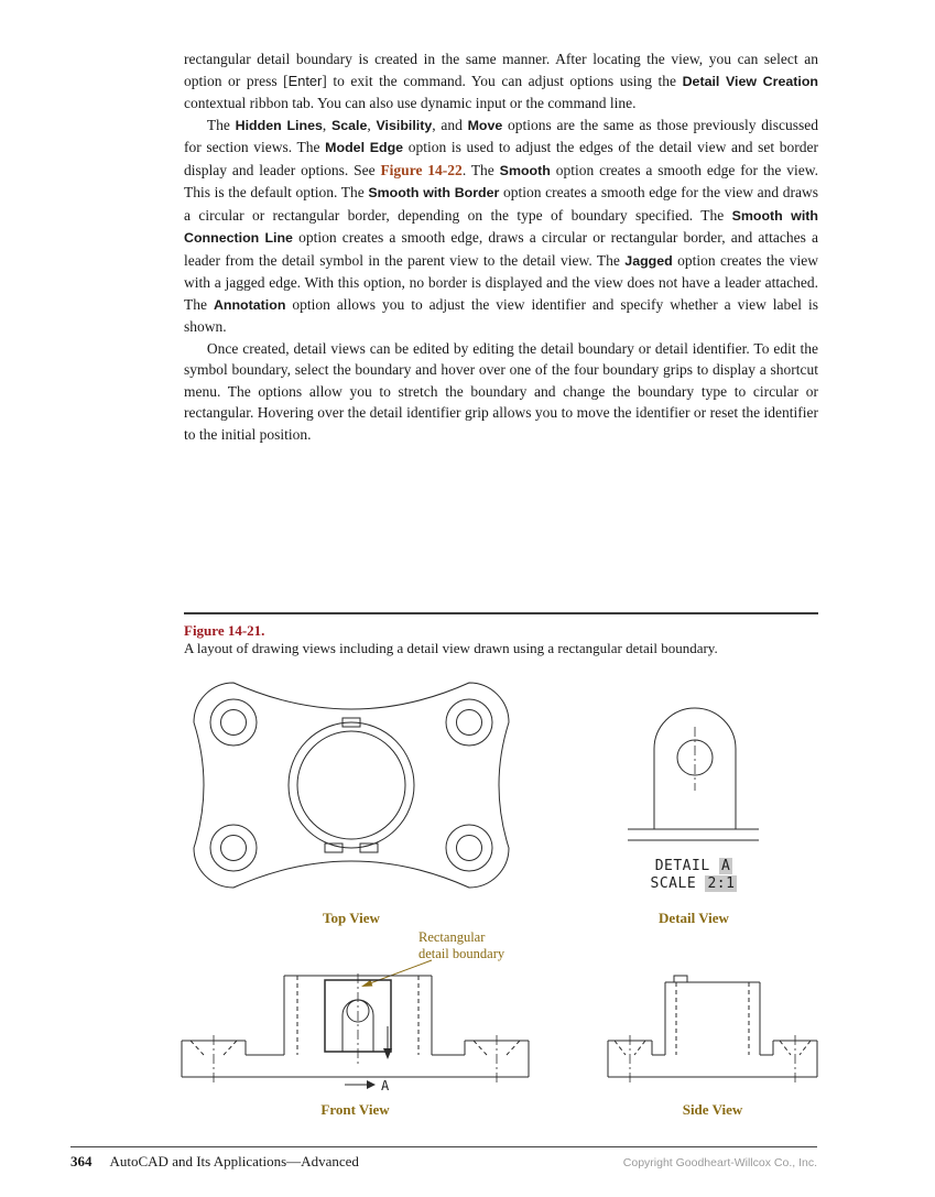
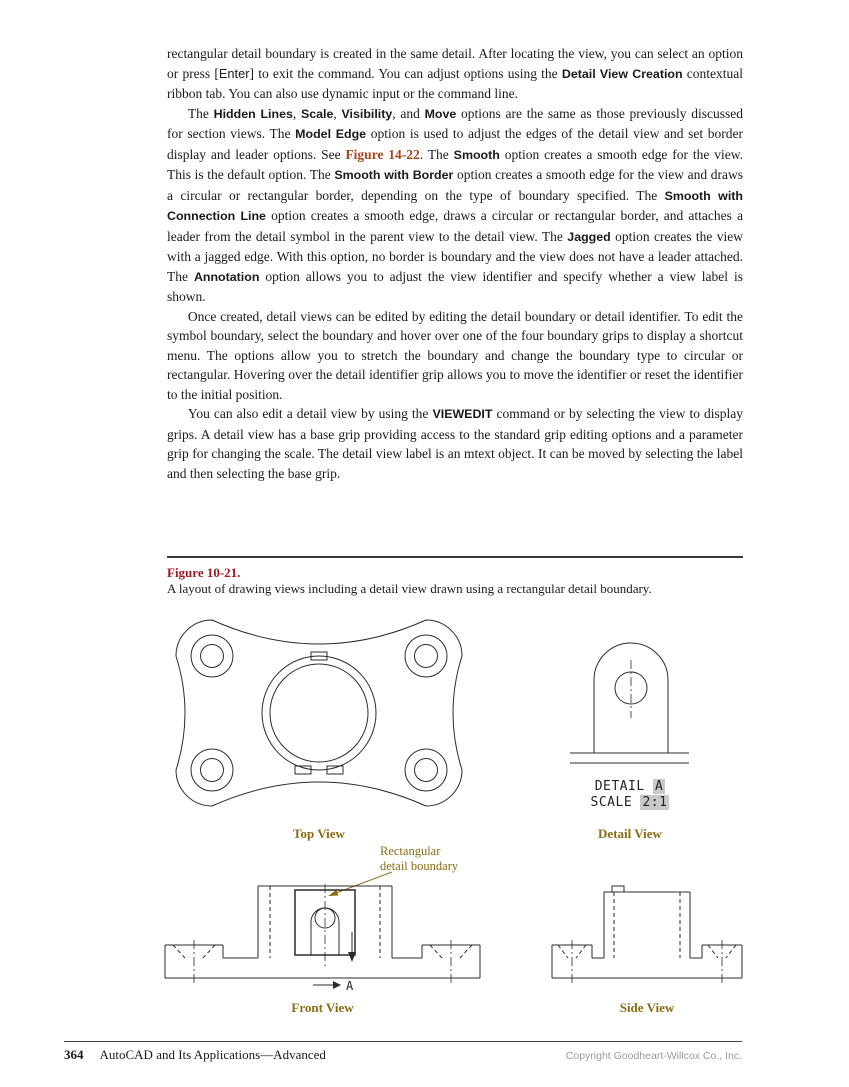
- rectangular detail boundary is created in the same manner. After locating the view, you can select an option or press [Enter] to exit the command. You can adjust options using the Detail View Creation contextual ribbon tab. You can also use dynamic input or the command line.
+ rectangular detail boundary is created in the same detail. After locating the view, you can select an option or press [Enter] to exit the command. You can adjust options using the Detail View Creation contextual ribbon tab. You can also use dynamic input or the command line.
- The Hidden Lines, Scale, Visibility, and Move options are the same as those previously discussed for section views. The Model Edge option is used to adjust the edges of the detail view and set border display and leader options. See Figure 14-22. The Smooth option creates a smooth edge for the view. This is the default option. The Smooth with Border option creates a smooth edge for the view and draws a circular or rectangular border, depending on the type of boundary specified. The Smooth with Connection Line option creates a smooth edge, draws a circular or rectangular border, and attaches a leader from the detail symbol in the parent view to the detail view. The Jagged option creates the view with a jagged edge. With this option, no border is displayed and the view does not have a leader attached. The Annotation option allows you to adjust the view identifier and specify whether a view label is shown.
+ The Hidden Lines, Scale, Visibility, and Move options are the same as those previously discussed for section views. The Model Edge option is used to adjust the edges of the detail view and set border display and leader options. See Figure 14-22. The Smooth option creates a smooth edge for the view. This is the default option. The Smooth with Border option creates a smooth edge for the view and draws a circular or rectangular border, depending on the type of boundary specified. The Smooth with Connection Line option creates a smooth edge, draws a circular or rectangular border, and attaches a leader from the detail symbol in the parent view to the detail view. The Jagged option creates the view with a jagged edge. With this option, no border is boundary and the view does not have a leader attached. The Annotation option allows you to adjust the view identifier and specify whether a view label is shown.
  Once created, detail views can be edited by editing the detail boundary or detail identifier. To edit the symbol boundary, select the boundary and hover over one of the four boundary grips to display a shortcut menu. The options allow you to stretch the boundary and change the boundary type to circular or rectangular. Hovering over the detail identifier grip allows you to move the identifier or reset the identifier to the initial position.
+ You can also edit a detail view by using the VIEWEDIT command or by selecting the view to display grips. A detail view has a base grip providing access to the standard grip editing options and a parameter grip for changing the scale. The detail view label is an mtext object. It can be moved by selecting the label and then selecting the base grip.
- Figure 14-21.
+ Figure 10-21.
  A layout of drawing views including a detail view drawn using a rectangular detail boundary.
  DETAIL A
  SCALE 2:1
  Top View
  Detail View
  Rectangular
  detail boundary
  A
  Front View
  Side View
  364
  AutoCAD and Its Applications—Advanced
  Copyright Goodheart-Willcox Co., Inc.
